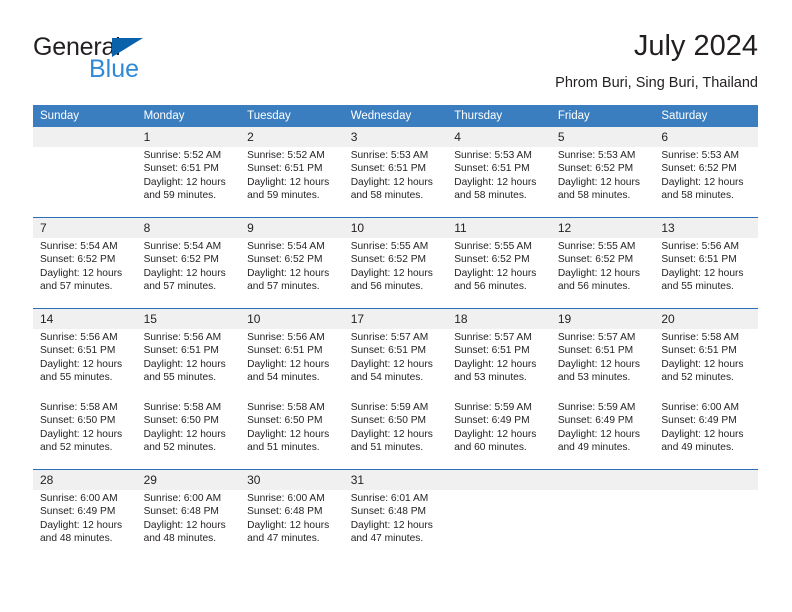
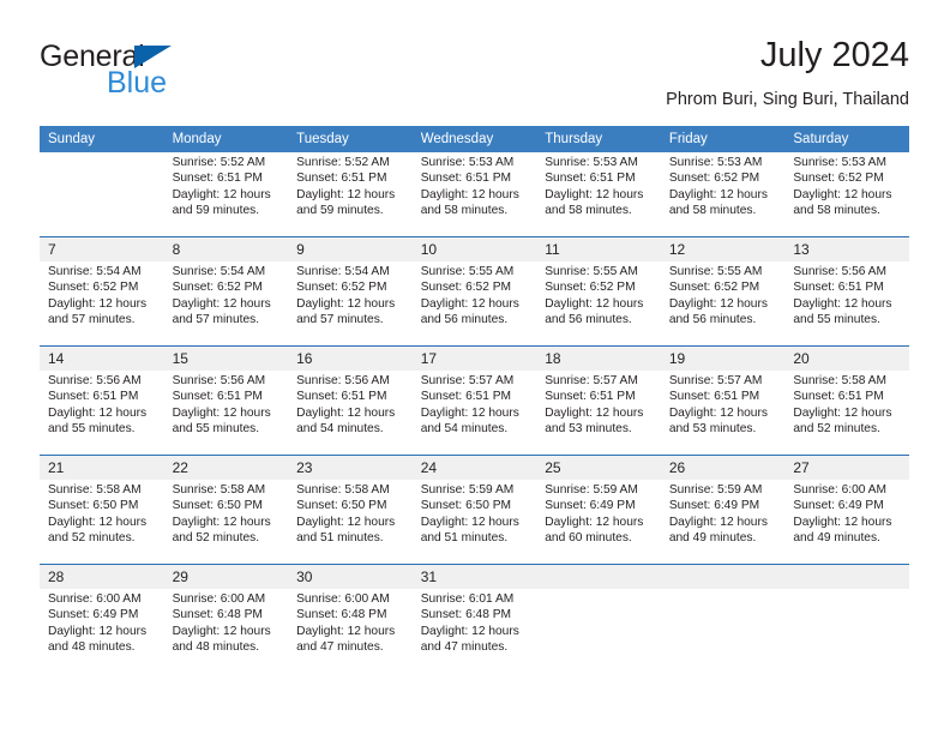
  General
  Blue
  July 2024
  Phrom Buri, Sing Buri, Thailand
  Sunday	Monday	Tuesday	Wednesday	Thursday	Friday	Saturday
- 	1	2	3	4	5	6
  	Sunrise: 5:52 AMSunset: 6:51 PMDaylight: 12 hoursand 59 minutes.	Sunrise: 5:52 AMSunset: 6:51 PMDaylight: 12 hoursand 59 minutes.	Sunrise: 5:53 AMSunset: 6:51 PMDaylight: 12 hoursand 58 minutes.	Sunrise: 5:53 AMSunset: 6:51 PMDaylight: 12 hoursand 58 minutes.	Sunrise: 5:53 AMSunset: 6:52 PMDaylight: 12 hoursand 58 minutes.	Sunrise: 5:53 AMSunset: 6:52 PMDaylight: 12 hoursand 58 minutes.
  7	8	9	10	11	12	13
  Sunrise: 5:54 AMSunset: 6:52 PMDaylight: 12 hoursand 57 minutes.	Sunrise: 5:54 AMSunset: 6:52 PMDaylight: 12 hoursand 57 minutes.	Sunrise: 5:54 AMSunset: 6:52 PMDaylight: 12 hoursand 57 minutes.	Sunrise: 5:55 AMSunset: 6:52 PMDaylight: 12 hoursand 56 minutes.	Sunrise: 5:55 AMSunset: 6:52 PMDaylight: 12 hoursand 56 minutes.	Sunrise: 5:55 AMSunset: 6:52 PMDaylight: 12 hoursand 56 minutes.	Sunrise: 5:56 AMSunset: 6:51 PMDaylight: 12 hoursand 55 minutes.
- 14	15	10	17	18	19	20
+ 14	15	16	17	18	19	20
  Sunrise: 5:56 AMSunset: 6:51 PMDaylight: 12 hoursand 55 minutes.	Sunrise: 5:56 AMSunset: 6:51 PMDaylight: 12 hoursand 55 minutes.	Sunrise: 5:56 AMSunset: 6:51 PMDaylight: 12 hoursand 54 minutes.	Sunrise: 5:57 AMSunset: 6:51 PMDaylight: 12 hoursand 54 minutes.	Sunrise: 5:57 AMSunset: 6:51 PMDaylight: 12 hoursand 53 minutes.	Sunrise: 5:57 AMSunset: 6:51 PMDaylight: 12 hoursand 53 minutes.	Sunrise: 5:58 AMSunset: 6:51 PMDaylight: 12 hoursand 52 minutes.
+ 21	22	23	24	25	26	27
  Sunrise: 5:58 AMSunset: 6:50 PMDaylight: 12 hoursand 52 minutes.	Sunrise: 5:58 AMSunset: 6:50 PMDaylight: 12 hoursand 52 minutes.	Sunrise: 5:58 AMSunset: 6:50 PMDaylight: 12 hoursand 51 minutes.	Sunrise: 5:59 AMSunset: 6:50 PMDaylight: 12 hoursand 51 minutes.	Sunrise: 5:59 AMSunset: 6:49 PMDaylight: 12 hoursand 60 minutes.	Sunrise: 5:59 AMSunset: 6:49 PMDaylight: 12 hoursand 49 minutes.	Sunrise: 6:00 AMSunset: 6:49 PMDaylight: 12 hoursand 49 minutes.
  28	29	30	31
  Sunrise: 6:00 AMSunset: 6:49 PMDaylight: 12 hoursand 48 minutes.	Sunrise: 6:00 AMSunset: 6:48 PMDaylight: 12 hoursand 48 minutes.	Sunrise: 6:00 AMSunset: 6:48 PMDaylight: 12 hoursand 47 minutes.	Sunrise: 6:01 AMSunset: 6:48 PMDaylight: 12 hoursand 47 minutes.
